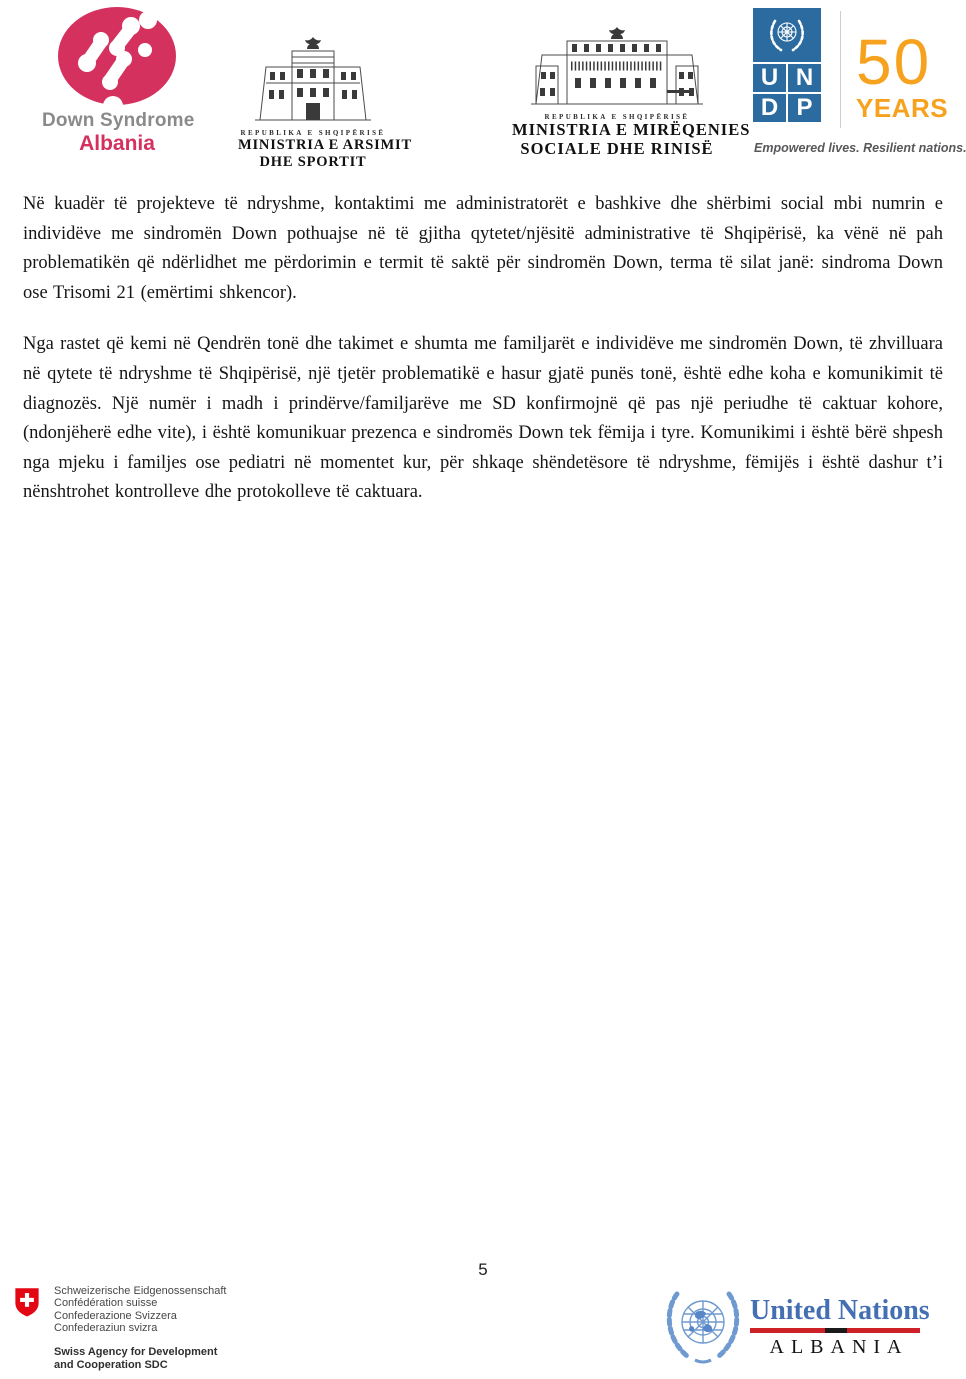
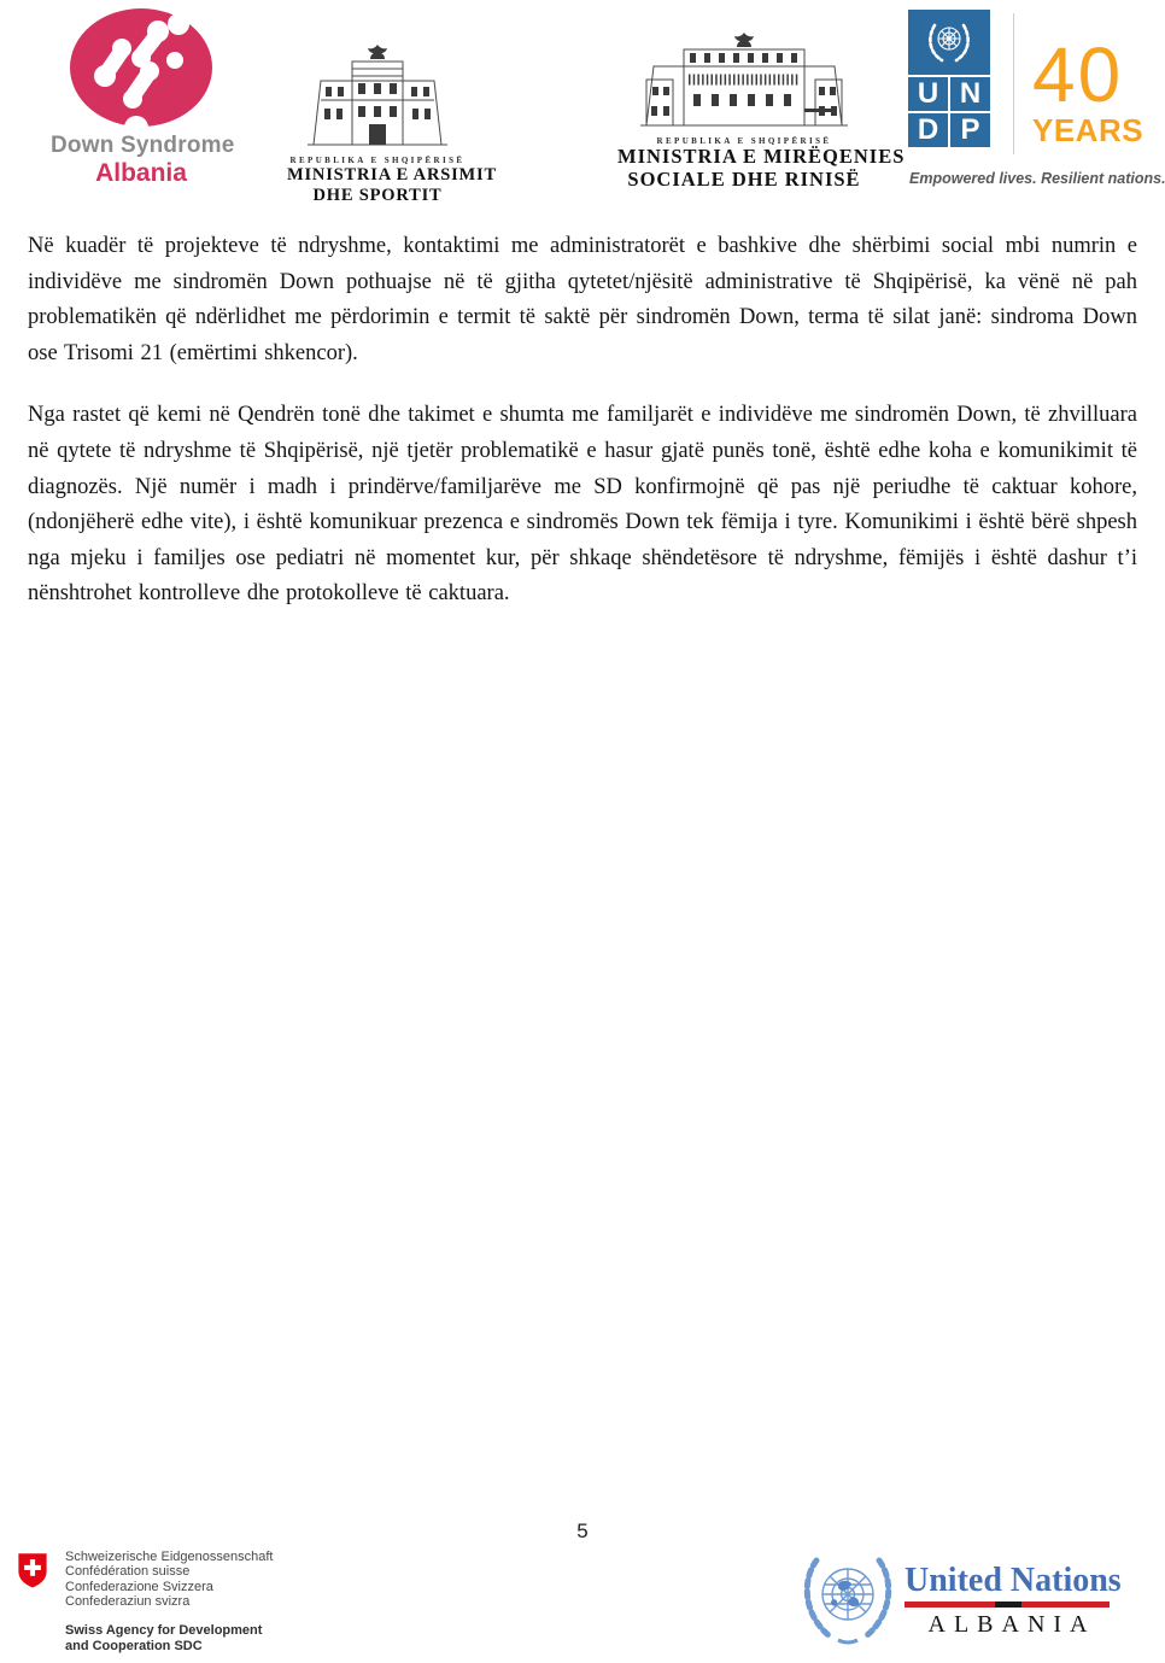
  Down Syndrome
  Albania
  REPUBLIKA E SHQIPËRISË
  MINISTRIA E ARSIMIT
  DHE SPORTIT
  REPUBLIKA E SHQIPËRISË
  MINISTRIA E MIRËQENIES
  SOCIALE DHE RINISË
  U
  N
  D
  P
- 50
+ 40
  YEARS
  Empowered lives. Resilient nations.
  Në kuadër të projekteve të ndryshme, kontaktimi me administratorët e bashkive dhe shërbimi social mbi numrin e individëve me sindromën Down pothuajse në të gjitha qytetet/njësitë administrative të Shqipërisë, ka vënë në pah problematikën që ndërlidhet me përdorimin e termit të saktë për sindromën Down, terma të silat janë: sindroma Down ose Trisomi 21 (emërtimi shkencor).
  Nga rastet që kemi në Qendrën tonë dhe takimet e shumta me familjarët e individëve me sindromën Down, të zhvilluara në qytete të ndryshme të Shqipërisë, një tjetër problematikë e hasur gjatë punës tonë, është edhe koha e komunikimit të diagnozës. Një numër i madh i prindërve/familjarëve me SD konfirmojnë që pas një periudhe të caktuar kohore, (ndonjëherë edhe vite), i është komunikuar prezenca e sindromës Down tek fëmija i tyre. Komunikimi i është bërë shpesh nga mjeku i familjes ose pediatri në momentet kur, për shkaqe shëndetësore të ndryshme, fëmijës i është dashur t’i nënshtrohet kontrolleve dhe protokolleve të caktuara.
  5
  Schweizerische Eidgenossenschaft
  Confédération suisse
  Confederazione Svizzera
  Confederaziun svizra
  Swiss Agency for Development
  and Cooperation SDC
  United Nations
  ALBANIA
